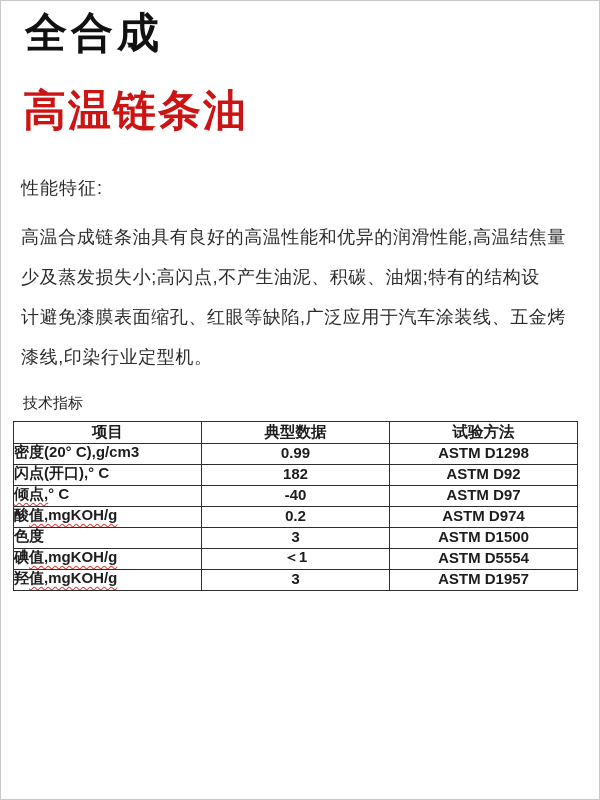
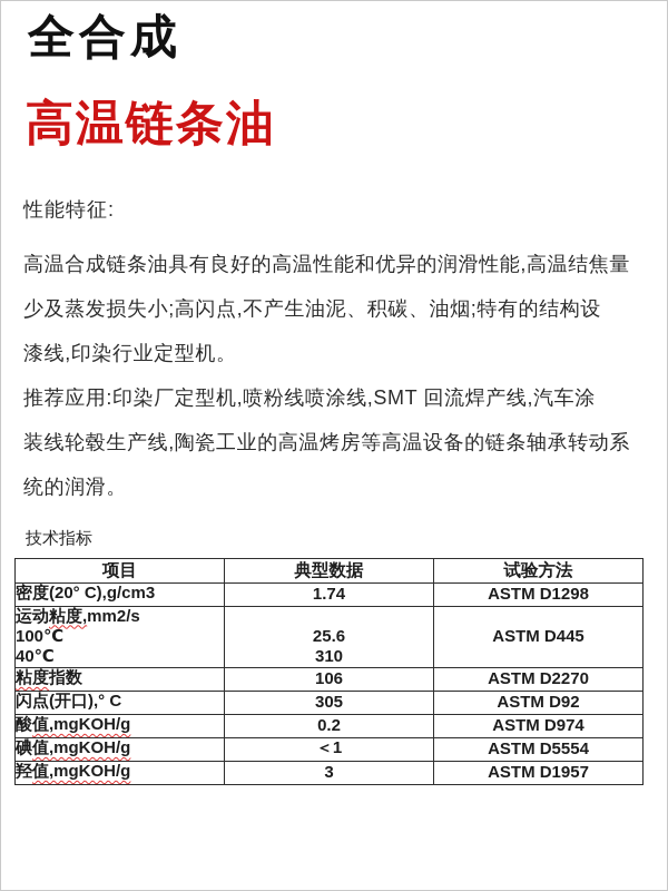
  全合成
  高温链条油
  性能特征:
  高温合成链条油具有良好的高温性能和优异的润滑性能,高温结焦量
  少及蒸发损失小;高闪点,不产生油泥、积碳、油烟;特有的结构设
- 计避免漆膜表面缩孔、红眼等缺陷,广泛应用于汽车涂装线、五金烤
  漆线,印染行业定型机。
+ 推荐应用:印染厂定型机,喷粉线喷涂线,SMT 回流焊产线,汽车涂
+ 装线轮毂生产线,陶瓷工业的高温烤房等高温设备的链条轴承转动系
+ 统的润滑。
  技术指标
  项目	典型数据	试验方法
- 密度(20° C),g/cm3	0.99	ASTM D1298
+ 密度(20° C),g/cm3	1.74	ASTM D1298
+ 运动粘度,mm2/s 100℃ 40℃	25.6 310	ASTM D445
+ 粘度指数	106	ASTM D2270
- 闪点(开口),° C	182	ASTM D92
+ 闪点(开口),° C	305	ASTM D92
- 倾点,° C	-40	ASTM D97
  酸值,mgKOH/g	0.2	ASTM D974
- 色度	3	ASTM D1500
  碘值,mgKOH/g	＜1	ASTM D5554
  羟值,mgKOH/g	3	ASTM D1957
